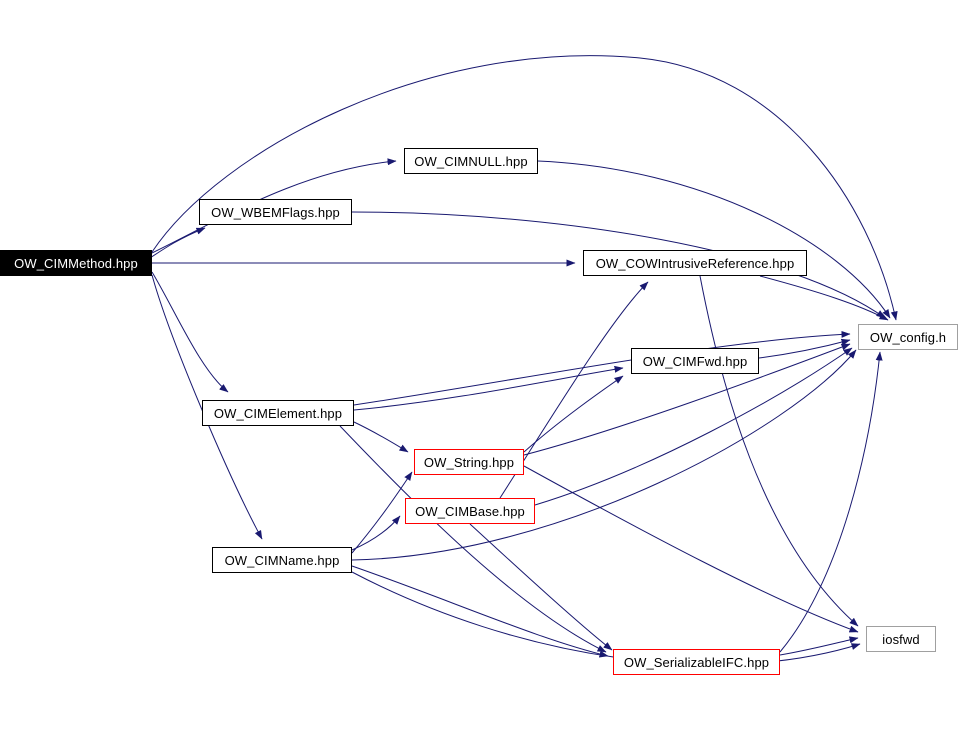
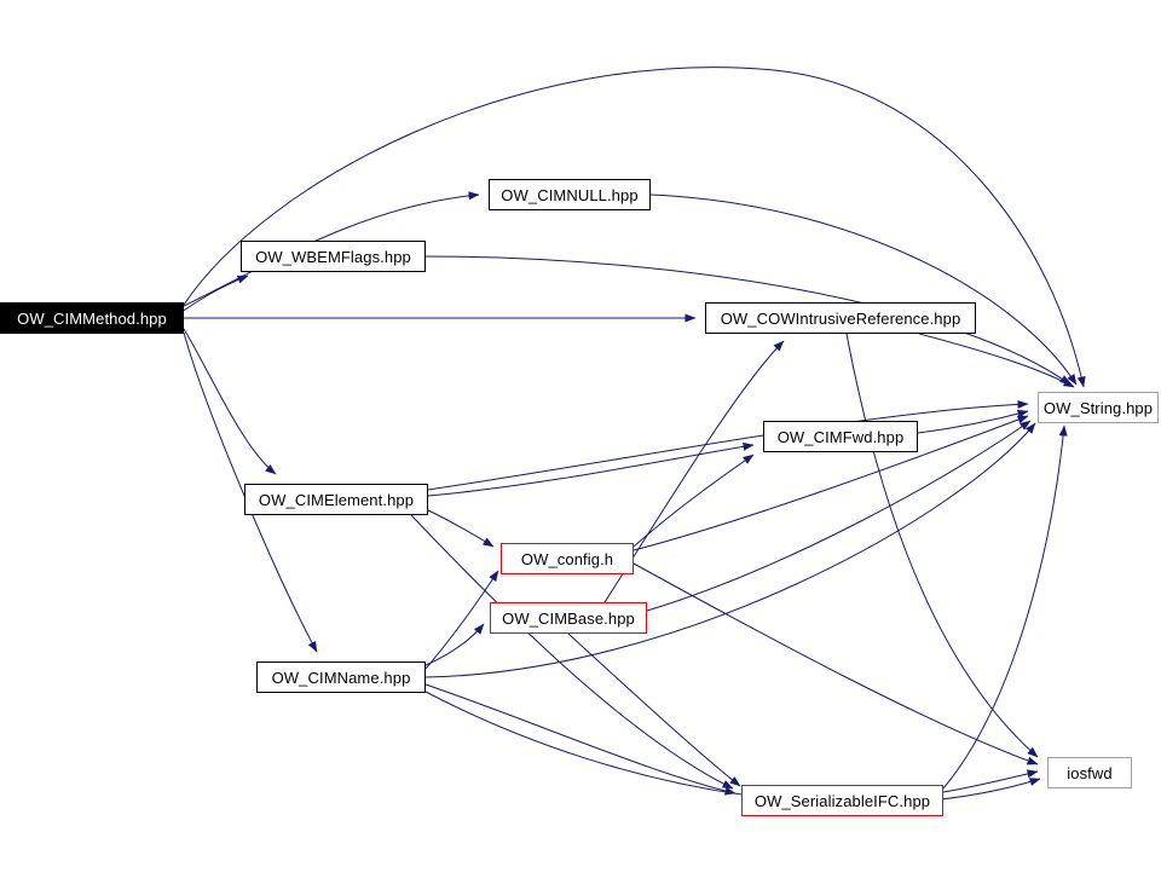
  OW_CIMMethod.hpp
  OW_CIMNULL.hpp
  OW_WBEMFlags.hpp
  OW_COWIntrusiveReference.hpp
- OW_config.h
+ OW_String.hpp
  OW_CIMFwd.hpp
  OW_CIMElement.hpp
- OW_String.hpp
+ OW_config.h
  OW_CIMBase.hpp
  OW_CIMName.hpp
  OW_SerializableIFC.hpp
  iosfwd
